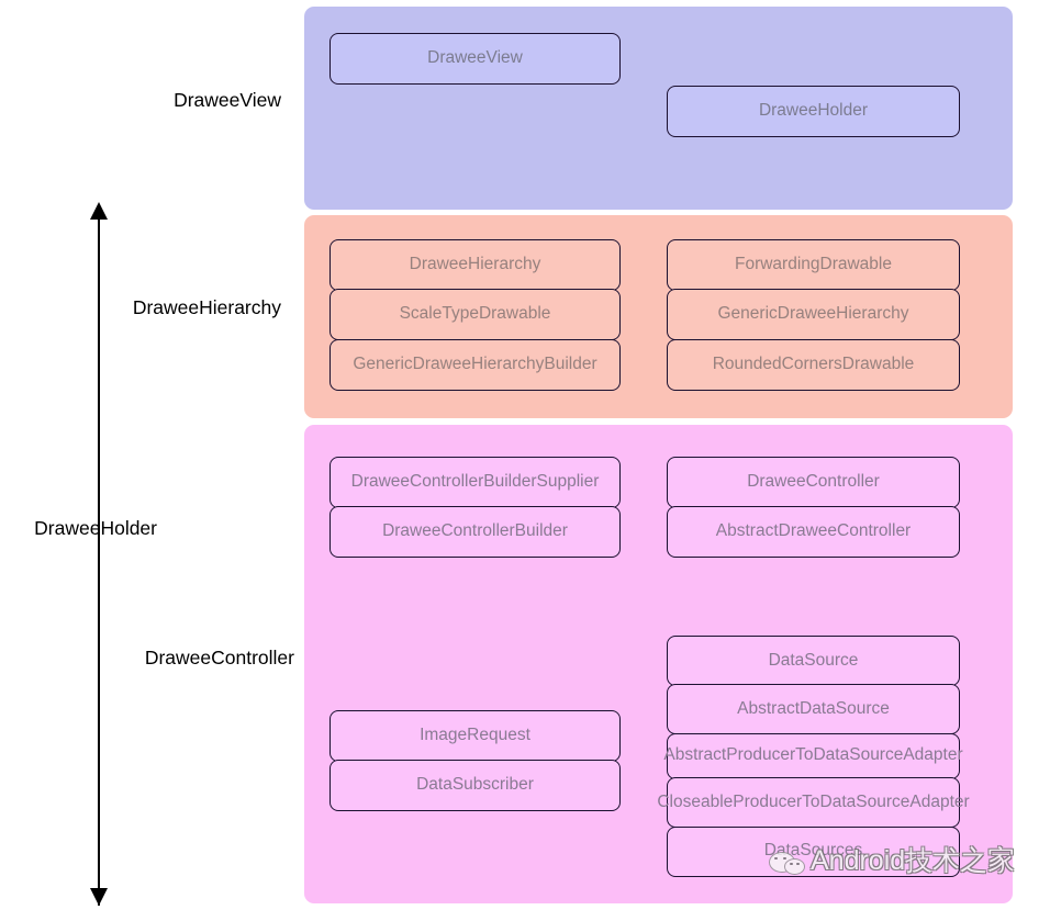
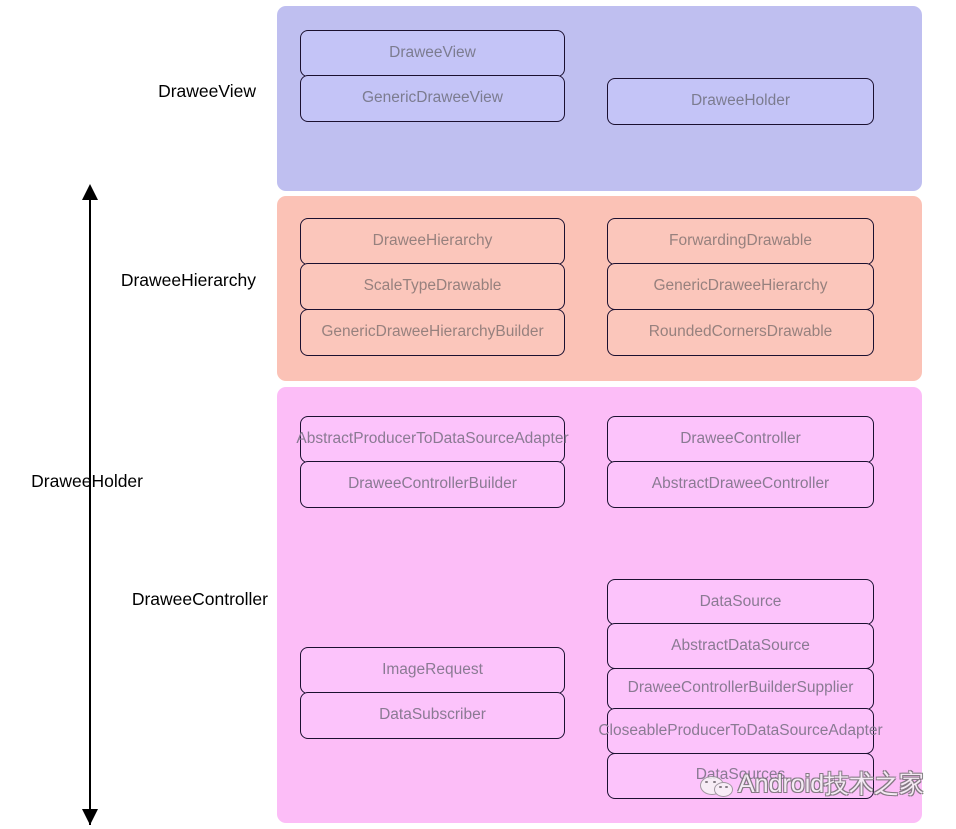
  DraweeView
  DraweeHierarchy
  DraweeHolder
  DraweeController
  DraweeView
+ GenericDraweeView
  DraweeHolder
  DraweeHierarchy
  ScaleTypeDrawable
  GenericDraweeHierarchyBuilder
  ForwardingDrawable
  GenericDraweeHierarchy
  RoundedCornersDrawable
- DraweeControllerBuilderSupplier
+ AbstractProducerToDataSourceAdapter
  DraweeControllerBuilder
  ImageRequest
  DataSubscriber
  DraweeController
  AbstractDraweeController
  DataSource
  AbstractDataSource
- AbstractProducerToDataSourceAdapter
+ DraweeControllerBuilderSupplier
  CloseableProducerToDataSourceAdapter
  DataSources
  Android技术之家
